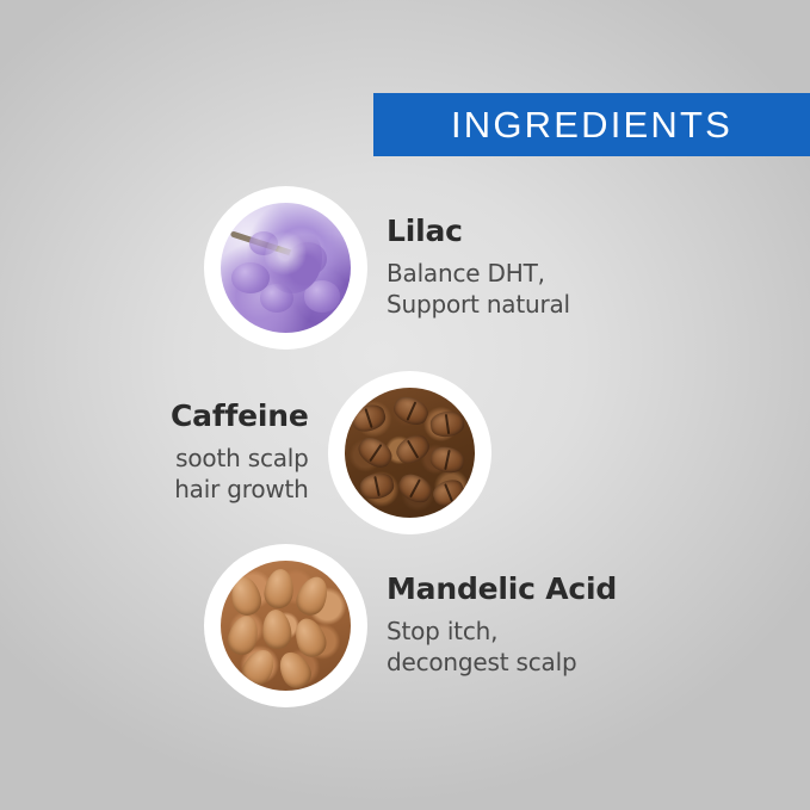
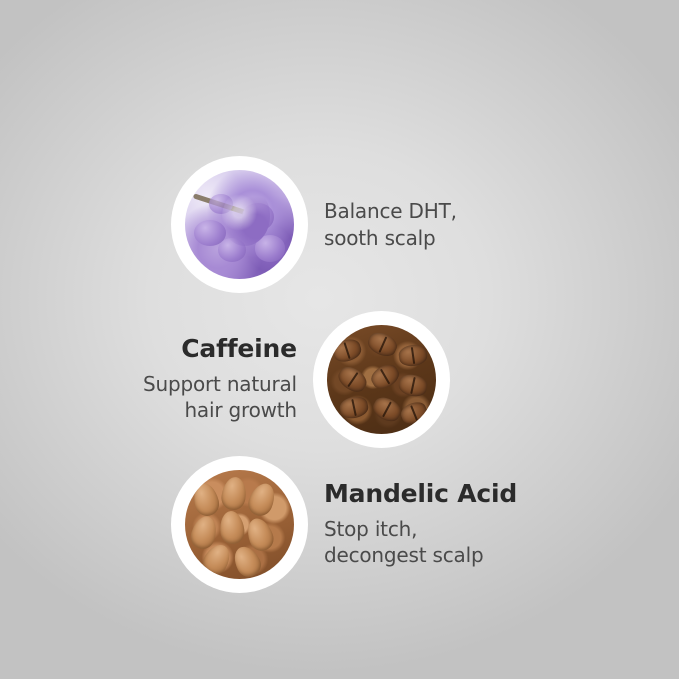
- INGREDIENTS
- Lilac
  Balance DHT,
- Support natural
+ sooth scalp
  Caffeine
- sooth scalp
+ Support natural
  hair growth
  Mandelic Acid
  Stop itch,
  decongest scalp
